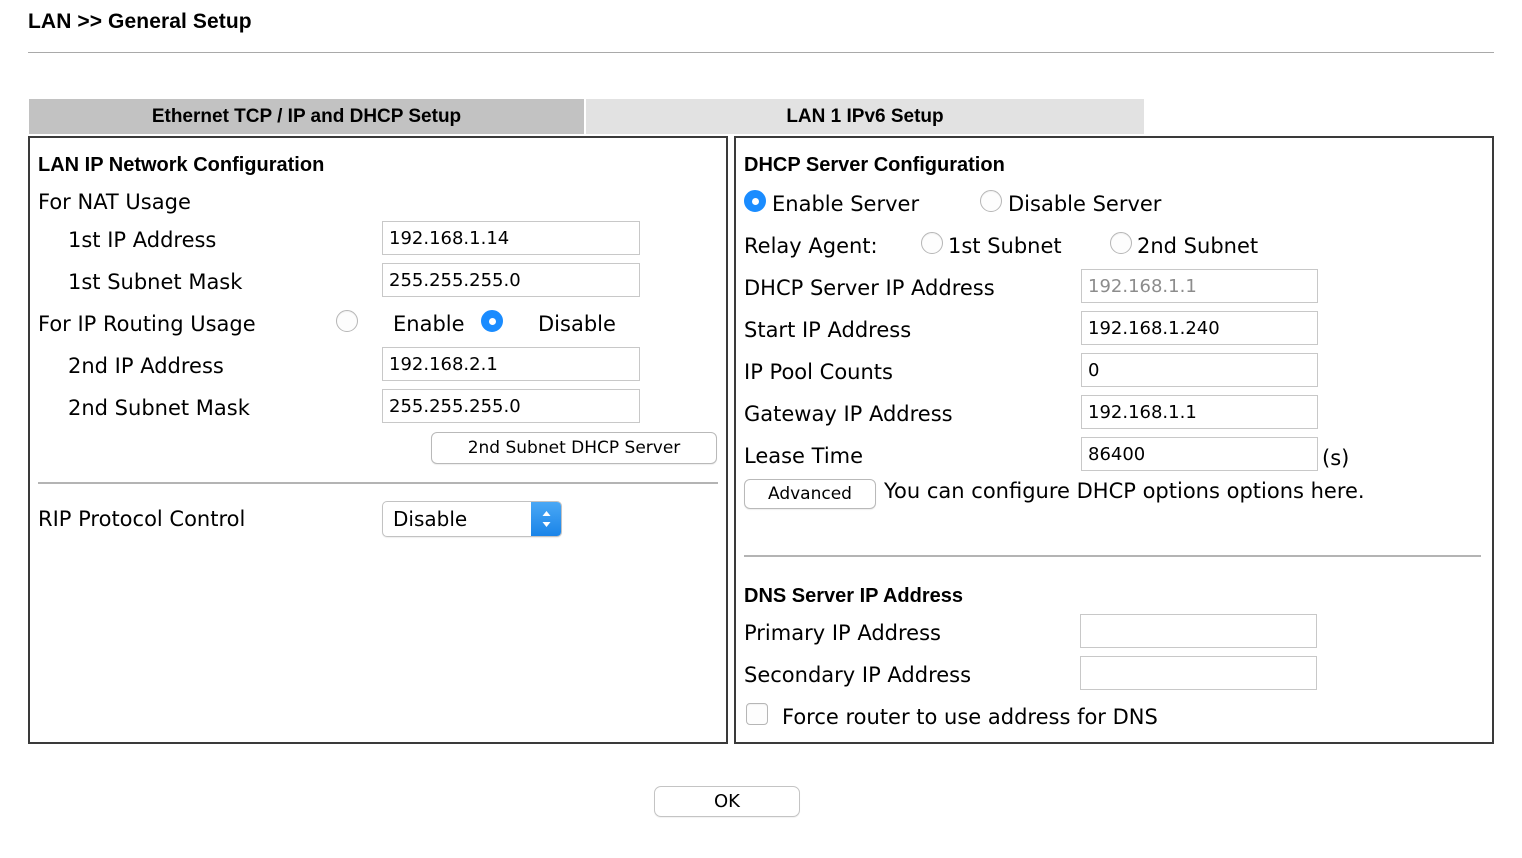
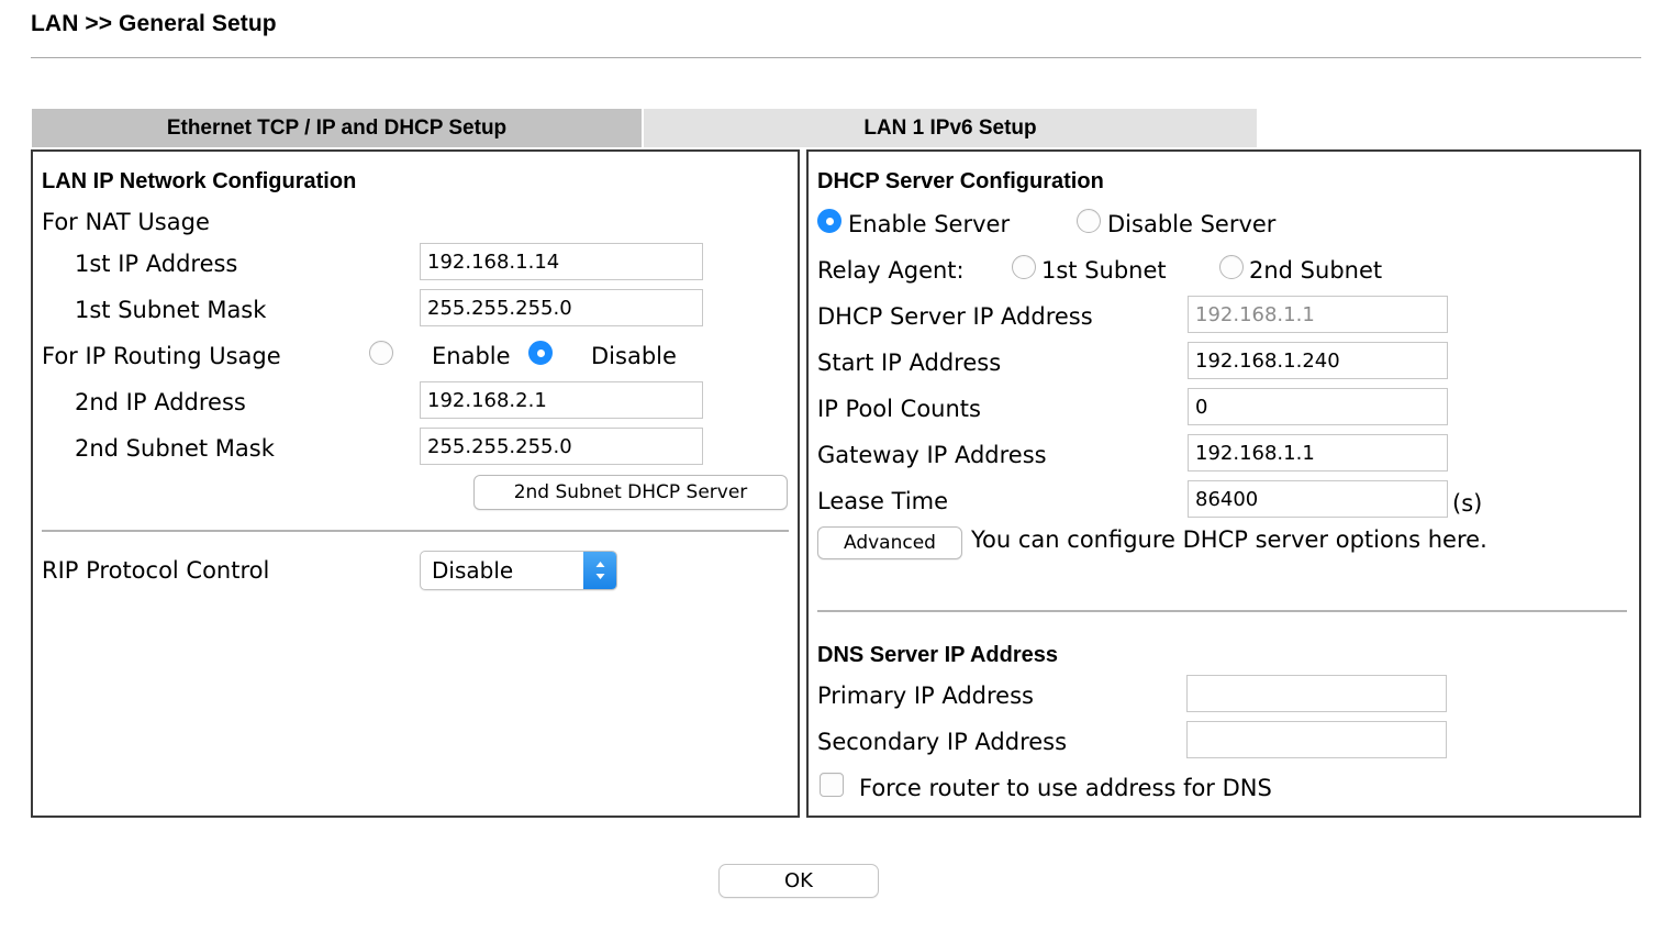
  LAN >> General Setup
  Ethernet TCP / IP and DHCP Setup
  LAN 1 IPv6 Setup
  LAN IP Network Configuration
  For NAT Usage
  1st IP Address
  192.168.1.14
  1st Subnet Mask
  255.255.255.0
  For IP Routing Usage
  Enable
  Disable
  2nd IP Address
  192.168.2.1
  2nd Subnet Mask
  255.255.255.0
  2nd Subnet DHCP Server
  RIP Protocol Control
  Disable
  DHCP Server Configuration
  Enable Server
  Disable Server
  Relay Agent:
  1st Subnet
  2nd Subnet
  DHCP Server IP Address
  192.168.1.1
  Start IP Address
  192.168.1.240
  IP Pool Counts
  0
  Gateway IP Address
  192.168.1.1
  Lease Time
  86400
  (s)
  Advanced
- You can configure DHCP options options here.
+ You can configure DHCP server options here.
  DNS Server IP Address
  Primary IP Address
  Secondary IP Address
  Force router to use address for DNS
  OK
